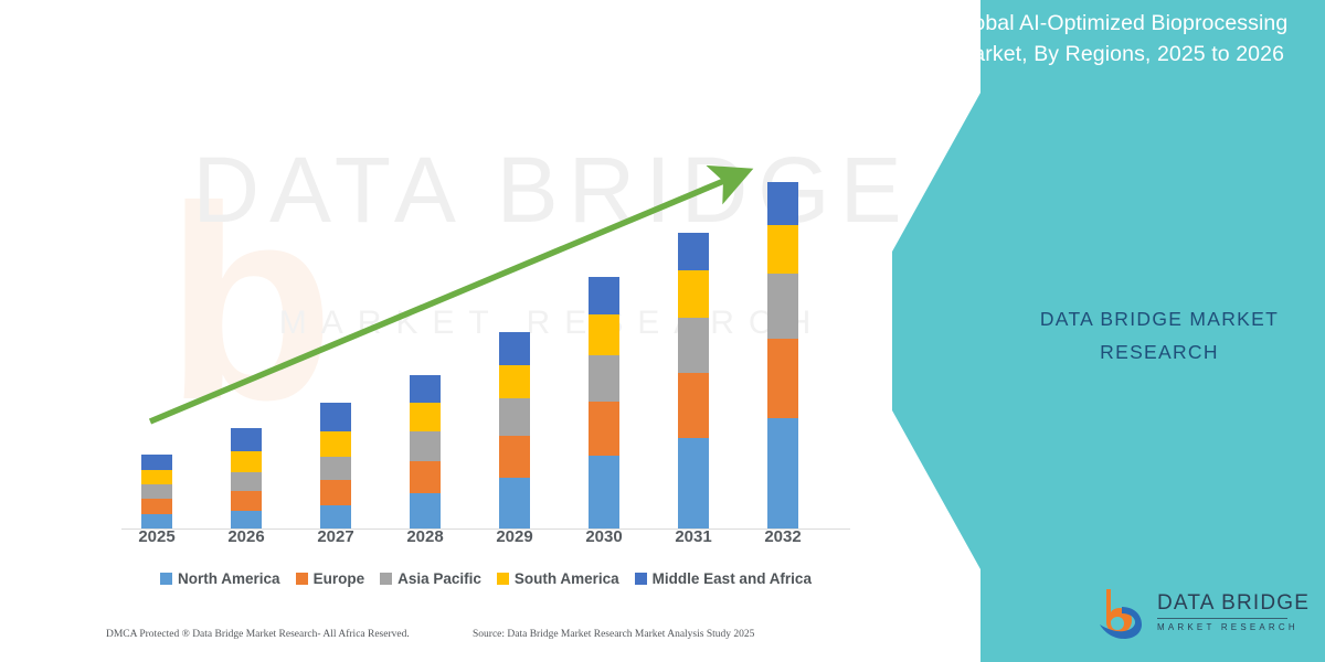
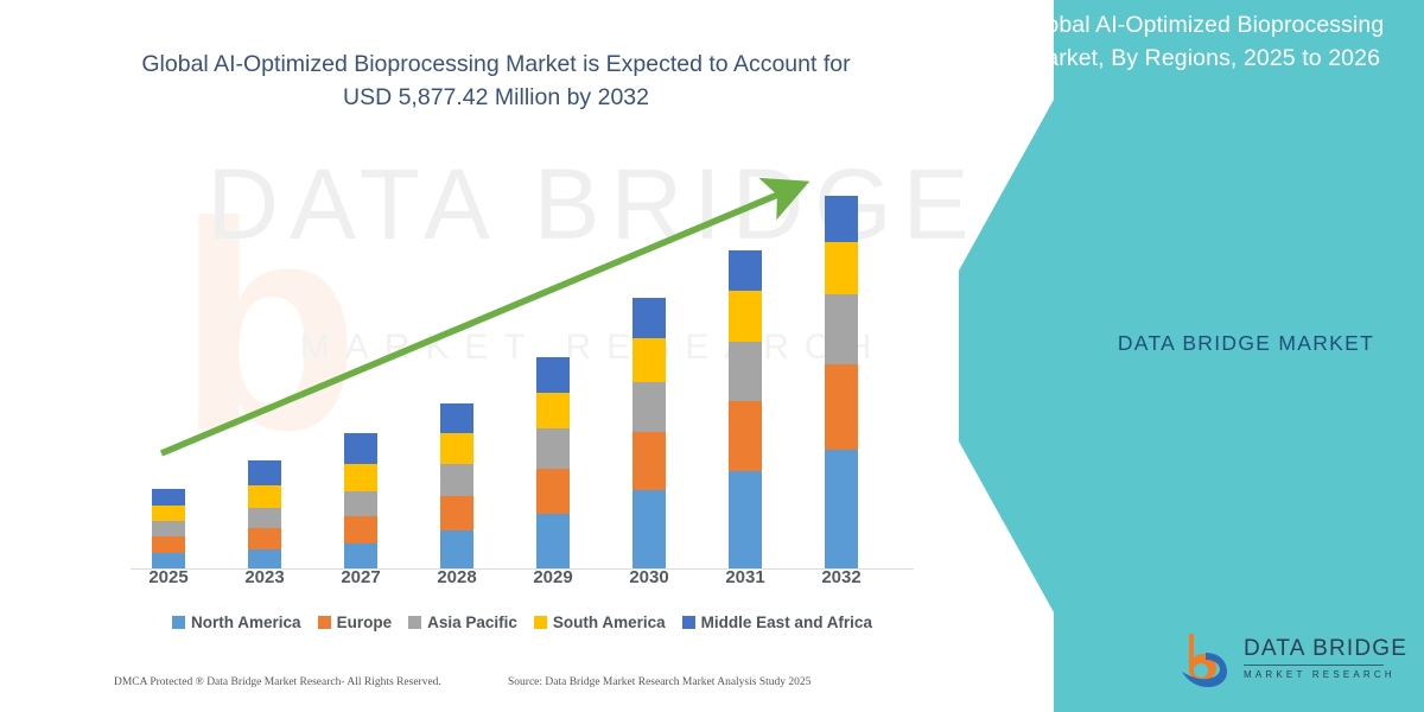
  b
  DATA BRIDGE
  MARKET REERH
+ Global AI-Optimized Bioprocessing Market is Expected to Account for USD 5,877.42 Million by 2032
  2025
- 2026
+ 2023
  2027
  2028
  2029
  2030
  2031
  2032
  North America
  Europe
  Asia Pacific
  South America
  Middle East and Africa
- DMCA Protected ® Data Bridge Market Research- All Africa Reserved.
+ DMCA Protected ® Data Bridge Market Research- All Rights Reserved.
  Source: Data Bridge Market Research Market Analysis Study 2025
  Global AI-Optimized Bioprocessing Market, By Regions, 2025 to 2026
  DATA BRIDGE MARKET
- RESEARCH
  DATA BRIDGE
  MARKET RESEARCH
